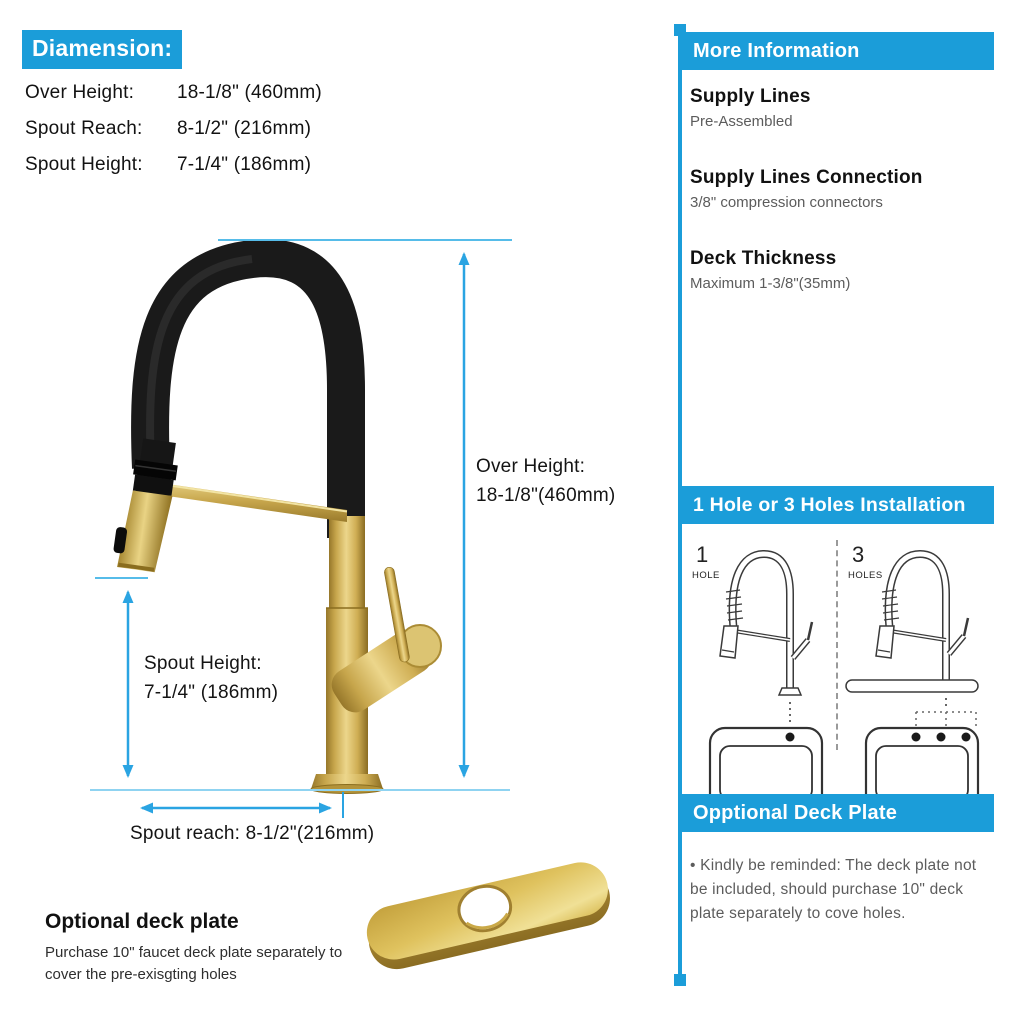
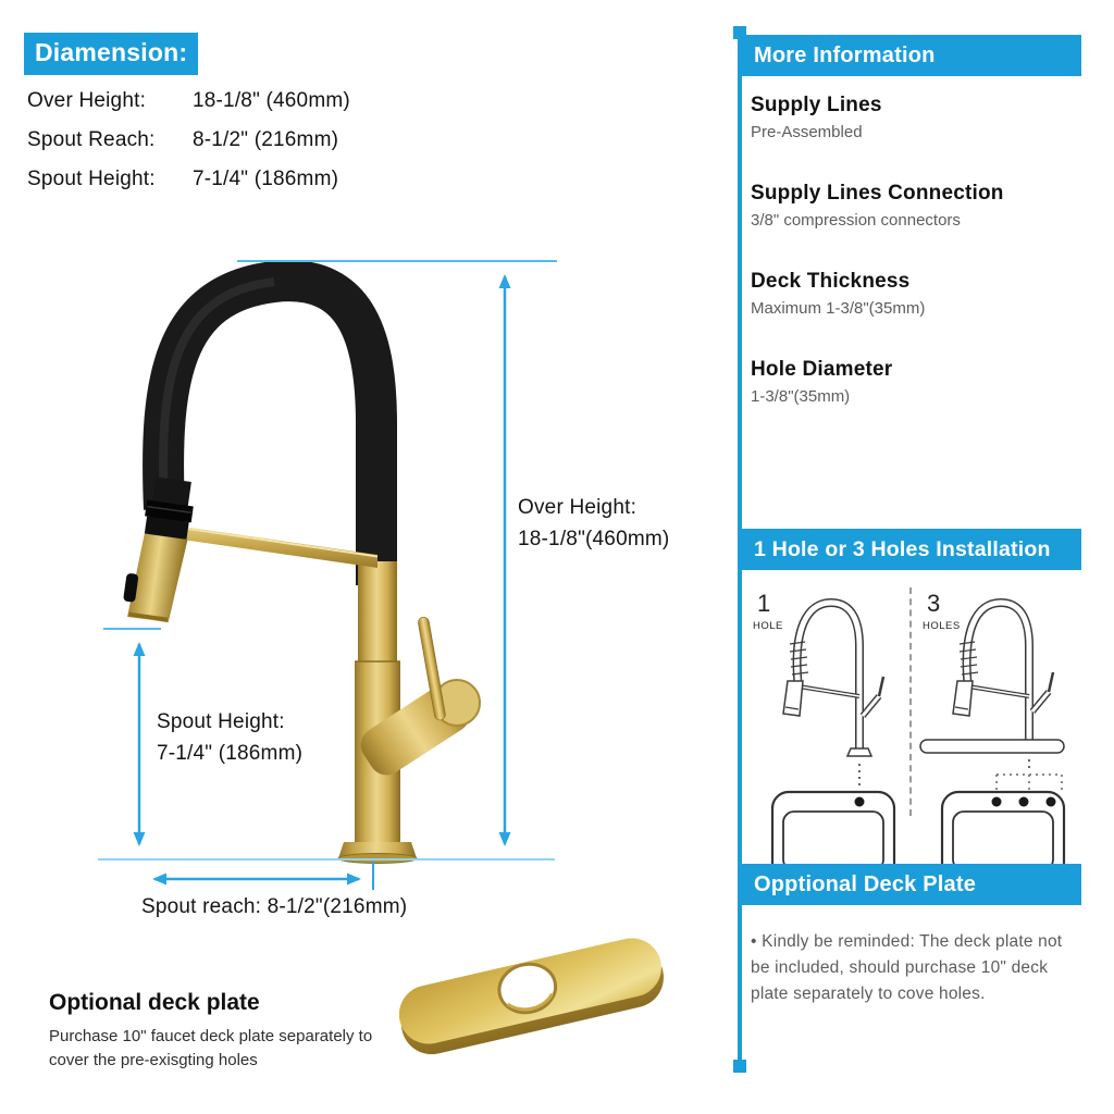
  Diamension:
  Over Height:
  18-1/8" (460mm)
  Spout Reach:
  8-1/2" (216mm)
  Spout Height:
  7-1/4" (186mm)
  Over Height:
  18-1/8"(460mm)
  Spout Height:
  7-1/4" (186mm)
  Spout reach: 8-1/2"(216mm)
  Optional deck plate
  Purchase 10" faucet deck plate separately to
  cover the pre-exisgting holes
  More Information
  Supply Lines
  Pre-Assembled
  Supply Lines Connection
  3/8" compression connectors
  Deck Thickness
  Maximum 1-3/8"(35mm)
+ Hole Diameter
+ 1-3/8"(35mm)
  1 Hole or 3 Holes Installation
  1
  HOLE
  3
  HOLES
  Opptional Deck Plate
  • Kindly be reminded: The deck plate not be included, should purchase 10" deck plate separately to cove holes.
